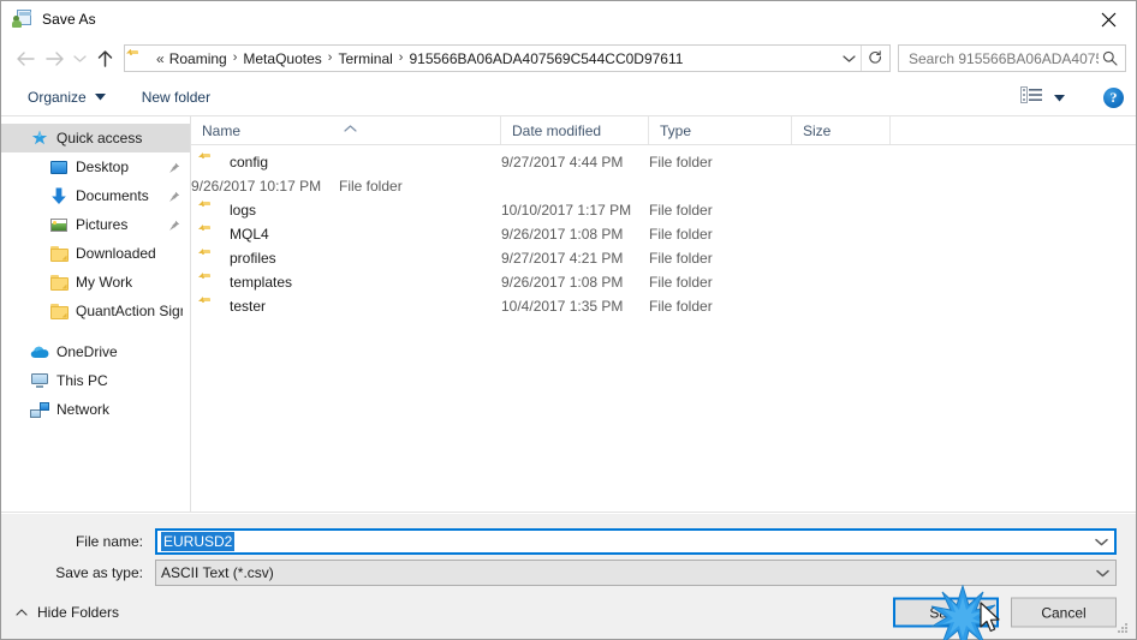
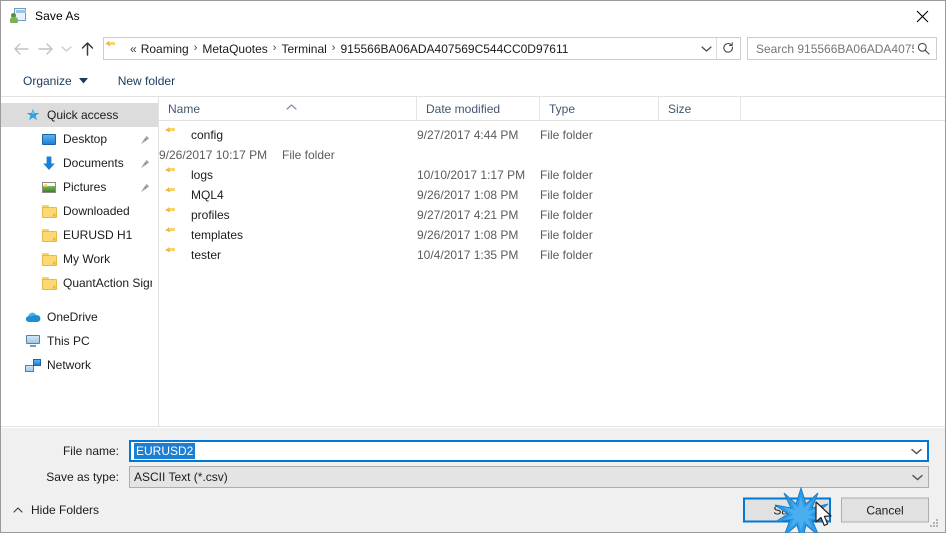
  Save As
  «
  Roaming
  ›
  MetaQuotes
  ›
  Terminal
  ›
  915566BA06ADA407569C544CC0D97611
  Search 915566BA06ADA407
  Organize
  New folder
- ?
  Quick access
  Desktop
  Documents
  Pictures
  Downloaded
+ EURUSD H1
  My Work
  QuantAction Sig
  OneDrive
  This PC
  Network
  Name
  Date modified
  Type
  Size
  config
  9/27/2017 4:44 PM
  File folder
  9/26/2017 10:17 PM
  File folder
  logs
  10/10/2017 1:17 PM
  File folder
  MQL4
  9/26/2017 1:08 PM
  File folder
  profiles
  9/27/2017 4:21 PM
  File folder
  templates
  9/26/2017 1:08 PM
  File folder
  tester
  10/4/2017 1:35 PM
  File folder
  File name:
  EURUSD2
  Save as type:
  ASCII Text (*.csv)
  Hide Folders
  Cancel
